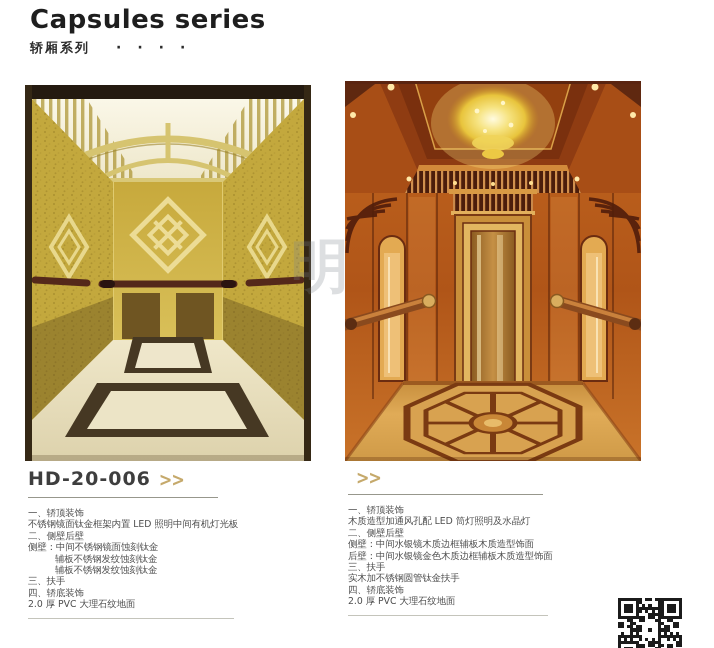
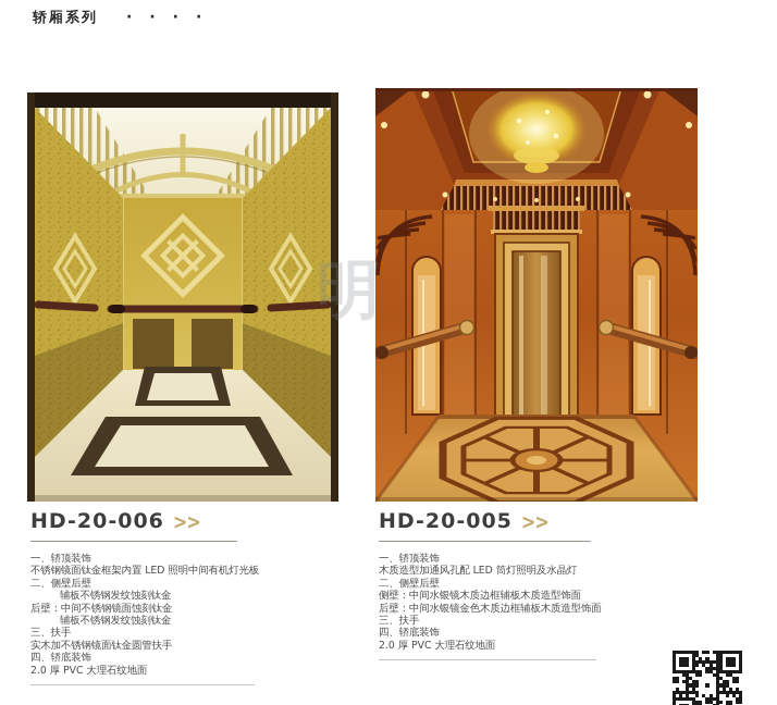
- Capsules series
  轿厢系列
  ·
  ·
  ·
  ·
  明
  HD-20-006
  >>
  一、轿顶装饰
  不锈钢镜面钛金框架内置 LED 照明中间有机灯光板
  二、侧壁后壁
- 侧壁：中间不锈钢镜面蚀刻钛金
  辅板不锈钢发纹蚀刻钛金
+ 后壁：中间不锈钢镜面蚀刻钛金
  辅板不锈钢发纹蚀刻钛金
  三、扶手
+ 实木加不锈钢镜面钛金圆管扶手
  四、轿底装饰
  2.0 厚 PVC 大理石纹地面
+ HD-20-005
  >>
  一、轿顶装饰
  木质造型加通风孔配 LED 筒灯照明及水晶灯
  二、侧壁后壁
  侧壁：中间水银镜木质边框辅板木质造型饰面
  后壁：中间水银镜金色木质边框辅板木质造型饰面
  三、扶手
- 实木加不锈钢圆管钛金扶手
  四、轿底装饰
  2.0 厚 PVC 大理石纹地面
